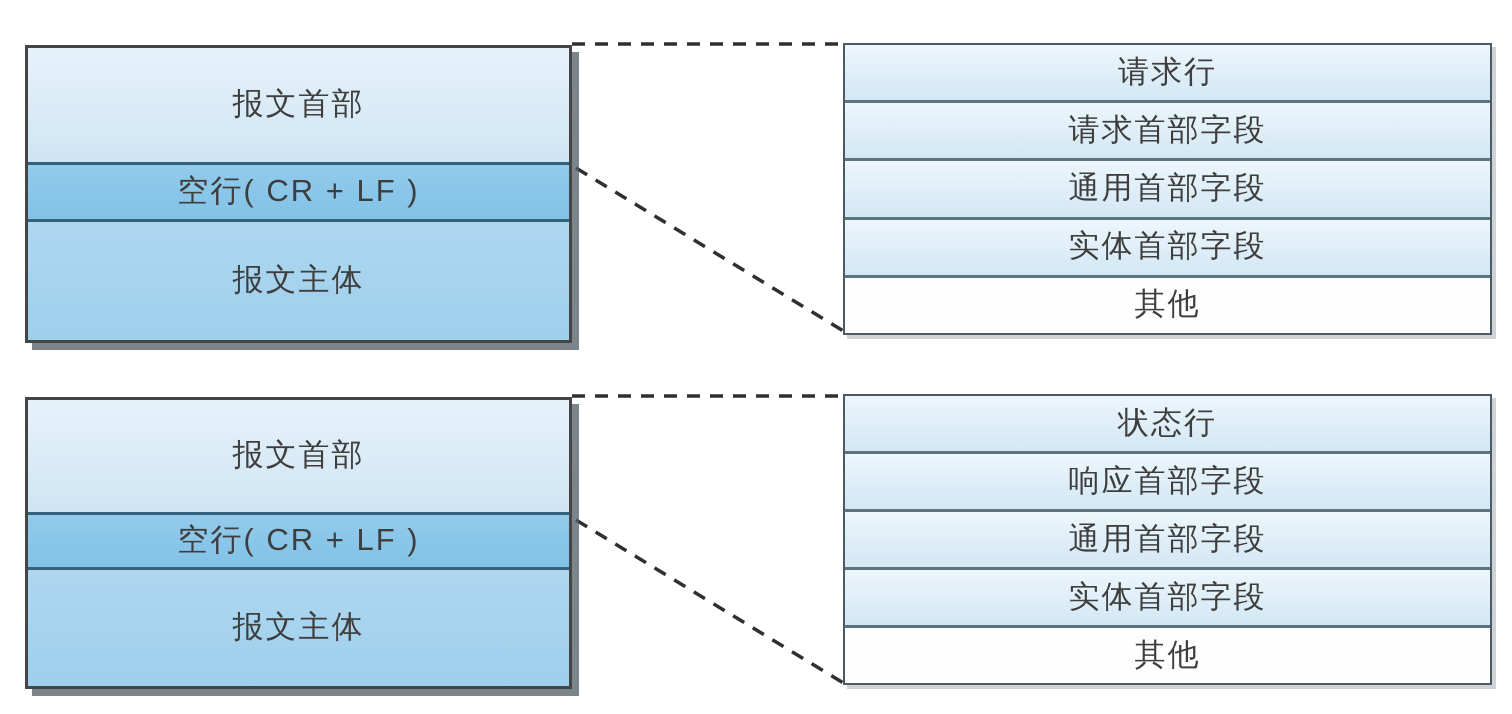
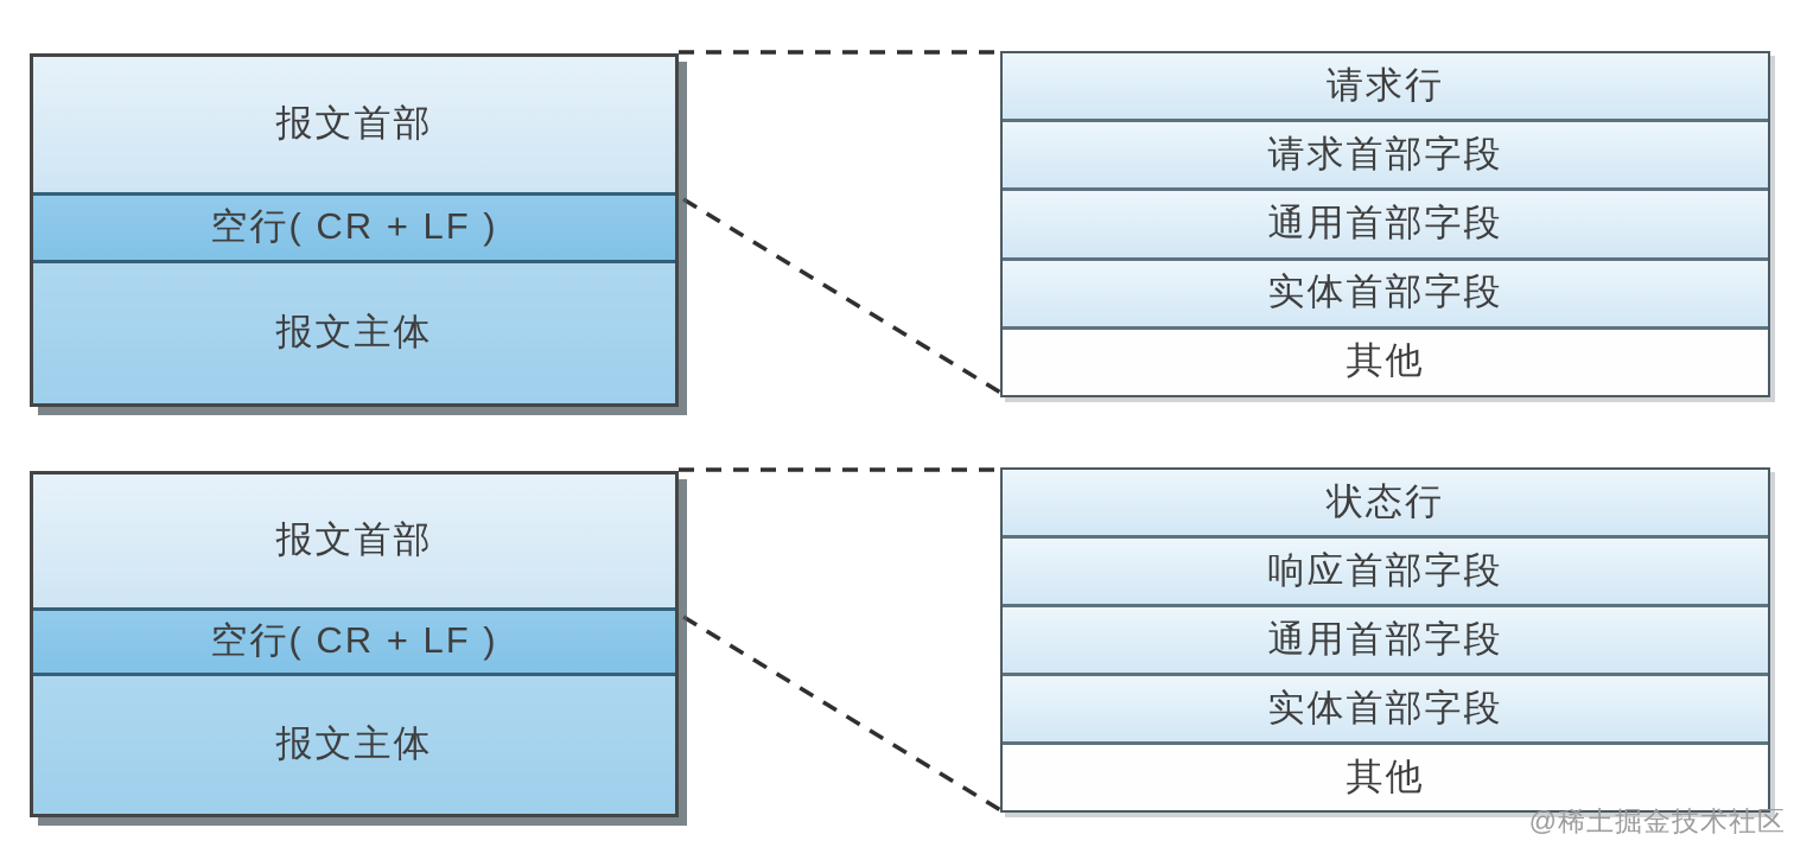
  报文首部
  空行( CR + LF )
  报文主体
  请求行
  请求首部字段
  通用首部字段
  实体首部字段
  其他
  报文首部
  空行( CR + LF )
  报文主体
  状态行
  响应首部字段
  通用首部字段
  实体首部字段
  其他
+ @稀土掘金技术社区
